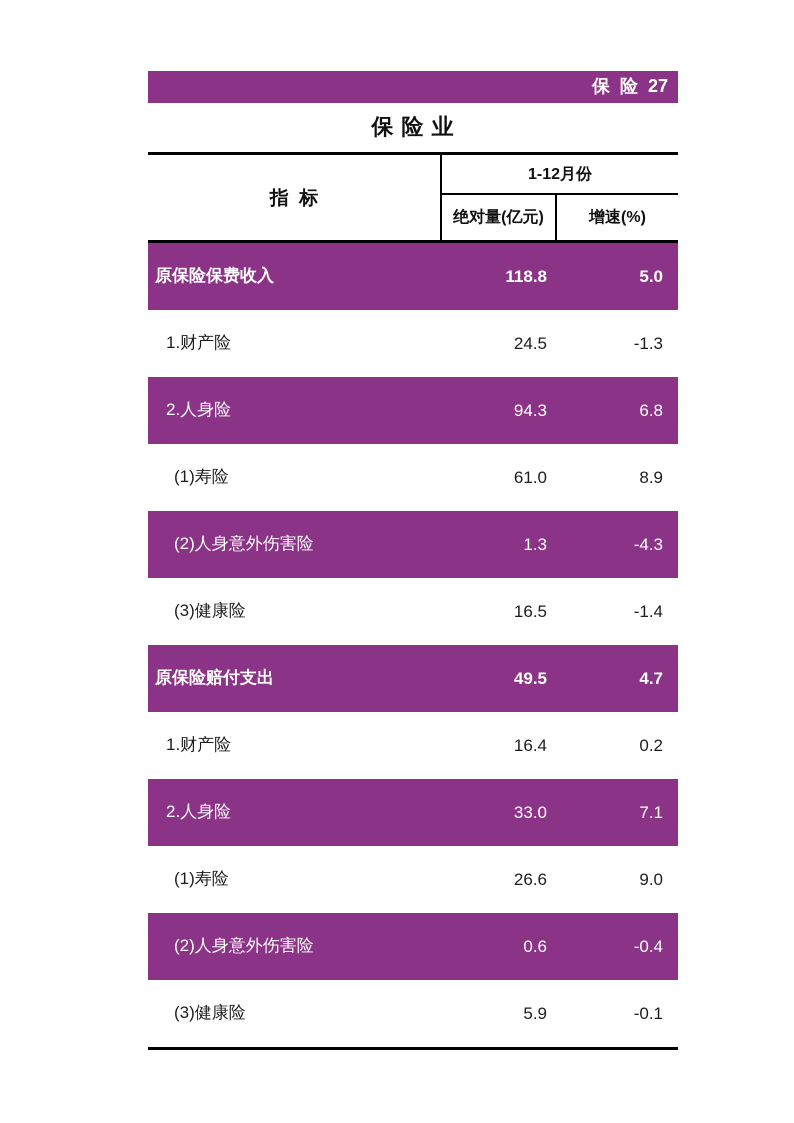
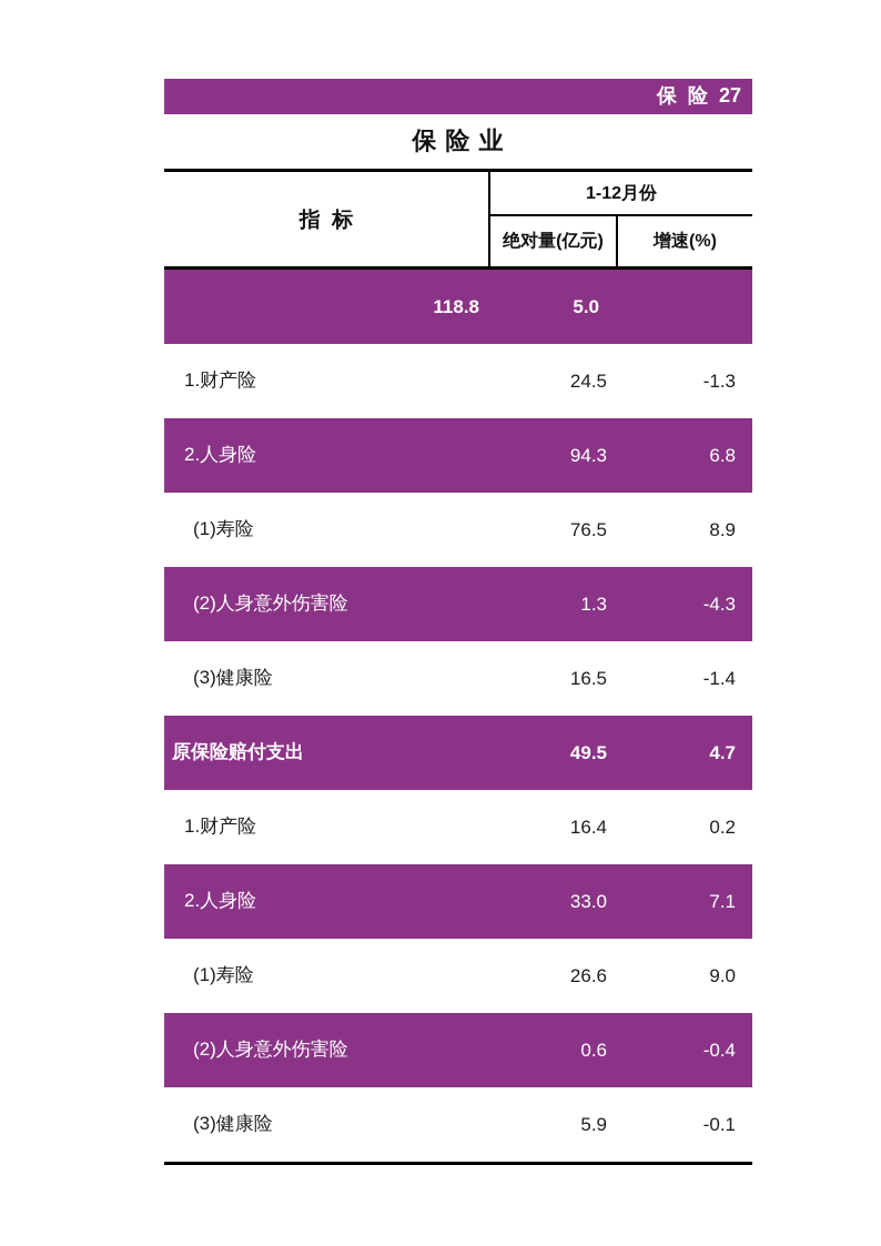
  保 险 27
  保 险 业
  指 标
  1-12月份
  绝对量(亿元)
  增速(%)
- 原保险保费收入
  118.8
  5.0
  1.财产险
  24.5
  -1.3
  2.人身险
  94.3
  6.8
  (1)寿险
- 61.0
+ 76.5
  8.9
  (2)人身意外伤害险
  1.3
  -4.3
  (3)健康险
  16.5
  -1.4
  原保险赔付支出
  49.5
  4.7
  1.财产险
  16.4
  0.2
  2.人身险
  33.0
  7.1
  (1)寿险
  26.6
  9.0
  (2)人身意外伤害险
  0.6
  -0.4
  (3)健康险
  5.9
  -0.1
